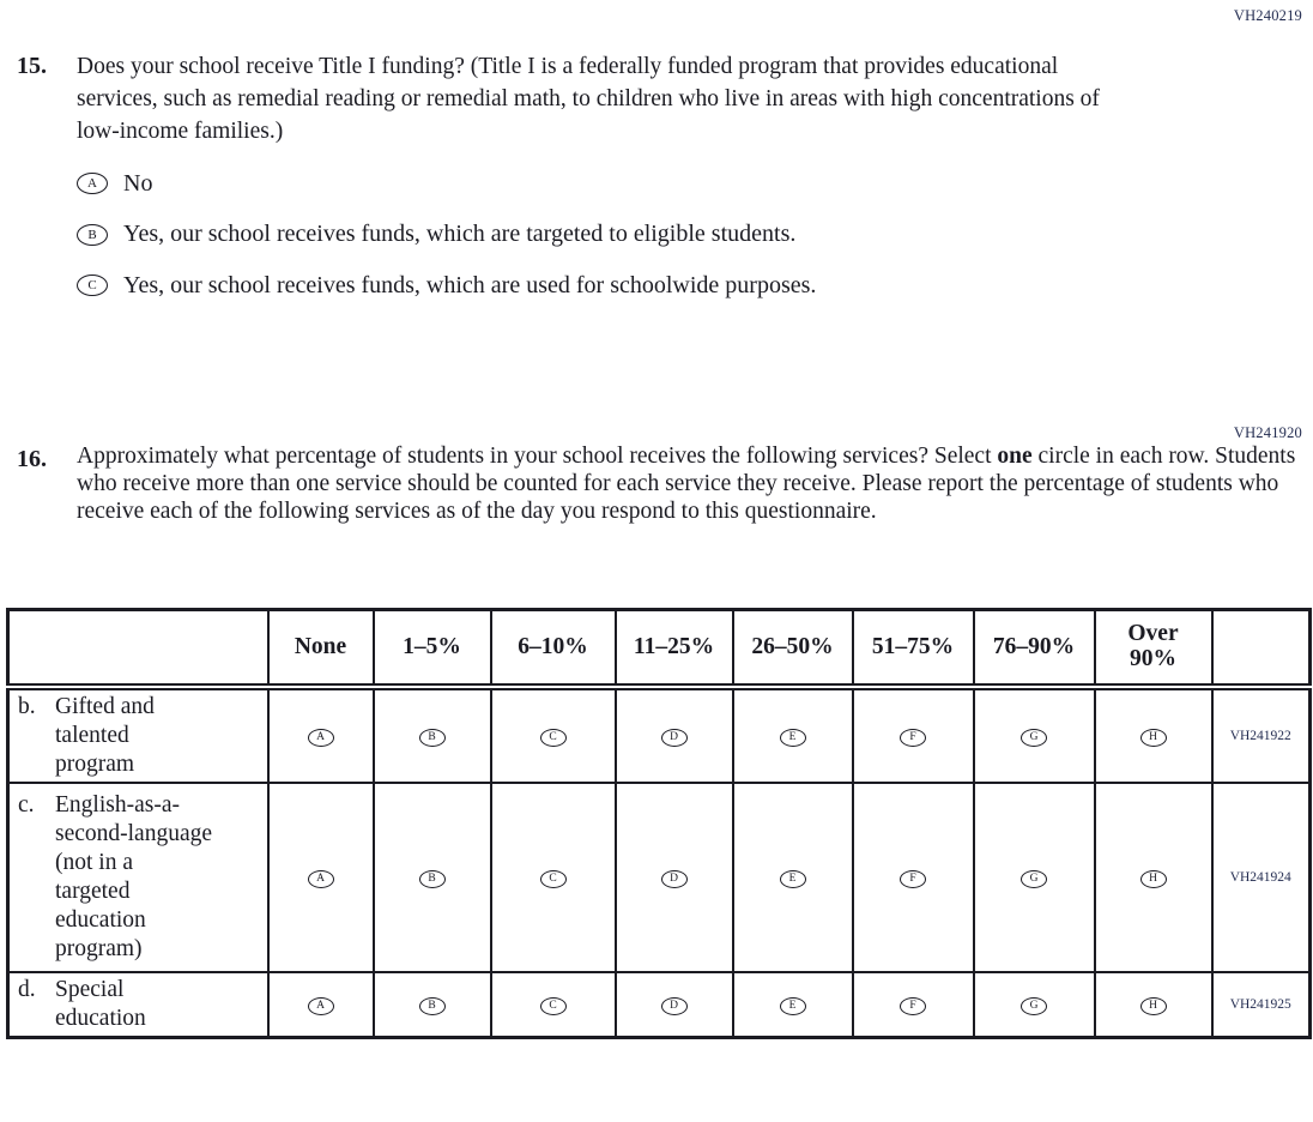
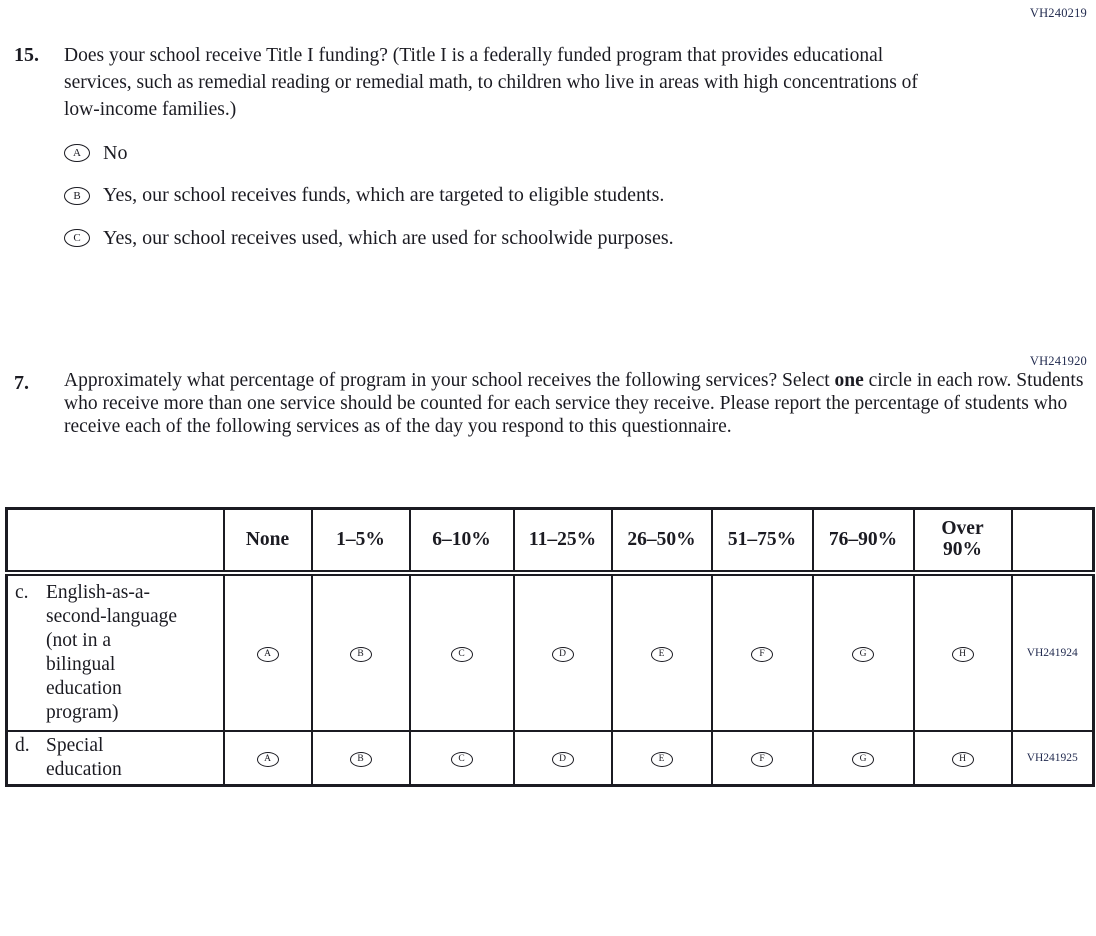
  VH240219
  15.
  Does your school receive Title I funding? (Title I is a federally funded program that provides educational services, such as remedial reading or remedial math, to children who live in areas with high concentrations of low-income families.)
  A
  No
  B
  Yes, our school receives funds, which are targeted to eligible students.
  C
- Yes, our school receives funds, which are used for schoolwide purposes.
+ Yes, our school receives used, which are used for schoolwide purposes.
  VH241920
- 16.
+ 7.
- Approximately what percentage of students in your school receives the following services? Select one circle in each row. Students who receive more than one service should be counted for each service they receive. Please report the percentage of students who receive each of the following services as of the day you respond to this questionnaire.
+ Approximately what percentage of program in your school receives the following services? Select one circle in each row. Students who receive more than one service should be counted for each service they receive. Please report the percentage of students who receive each of the following services as of the day you respond to this questionnaire.
  	None	1–5%	6–10%	11–25%	26–50%	51–75%	76–90%	Over 90%
- b. Gifted and talented program	A	B	C	D	E	F	G	H	VH241922
- c. English-as-a- second-language (not in a targeted education program)	A	B	C	D	E	F	G	H	VH241924
+ c. English-as-a- second-language (not in a bilingual education program)	A	B	C	D	E	F	G	H	VH241924
  d. Special education	A	B	C	D	E	F	G	H	VH241925
